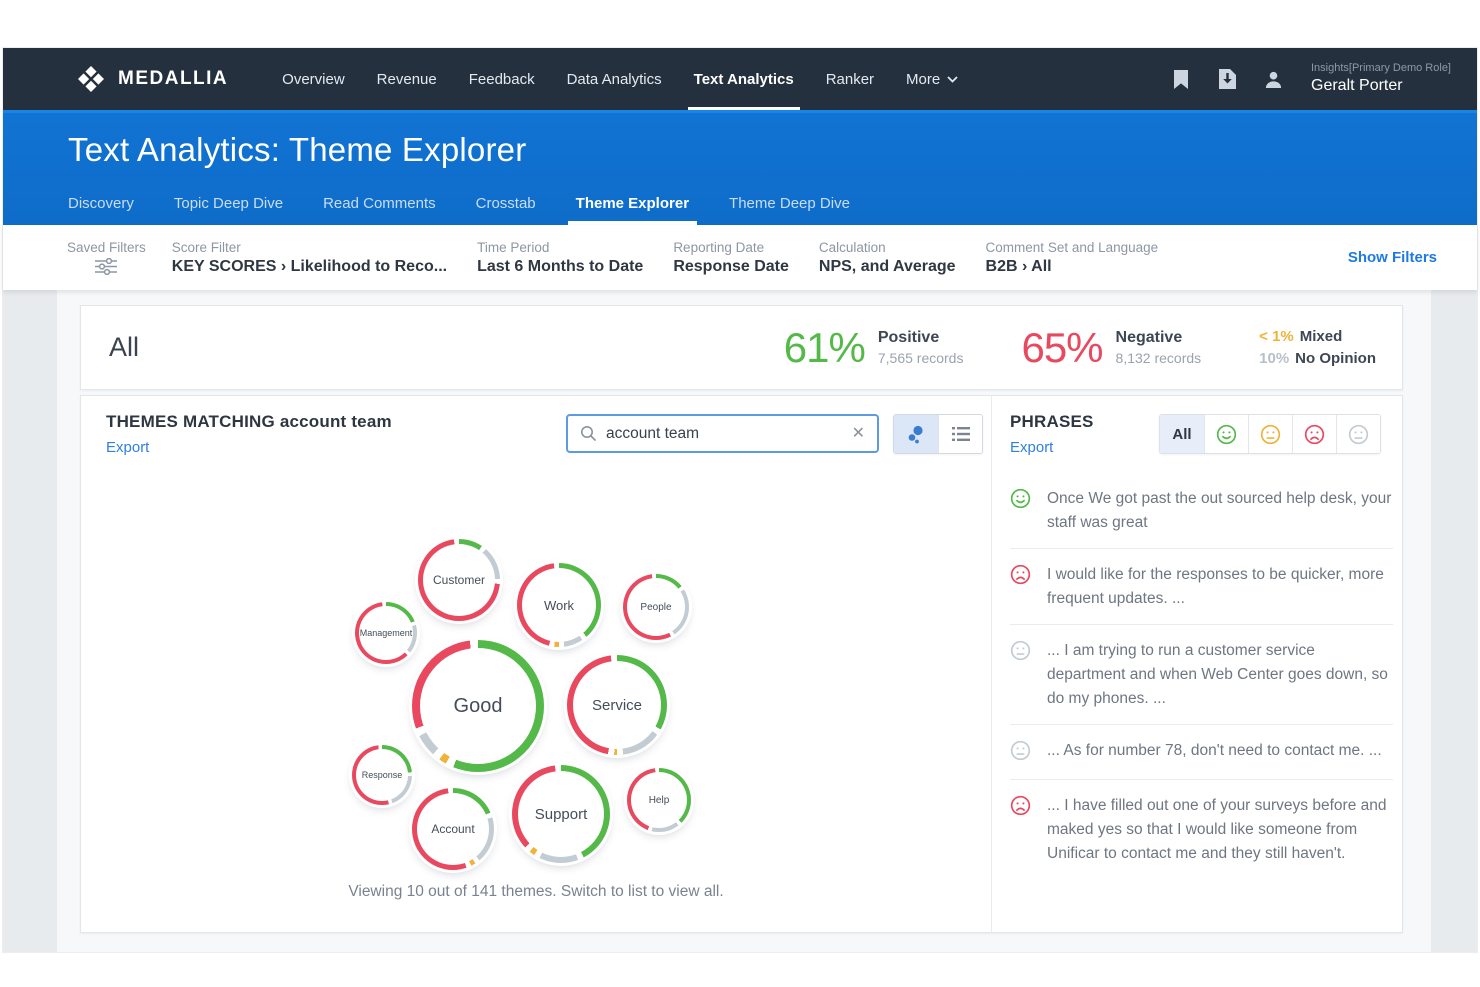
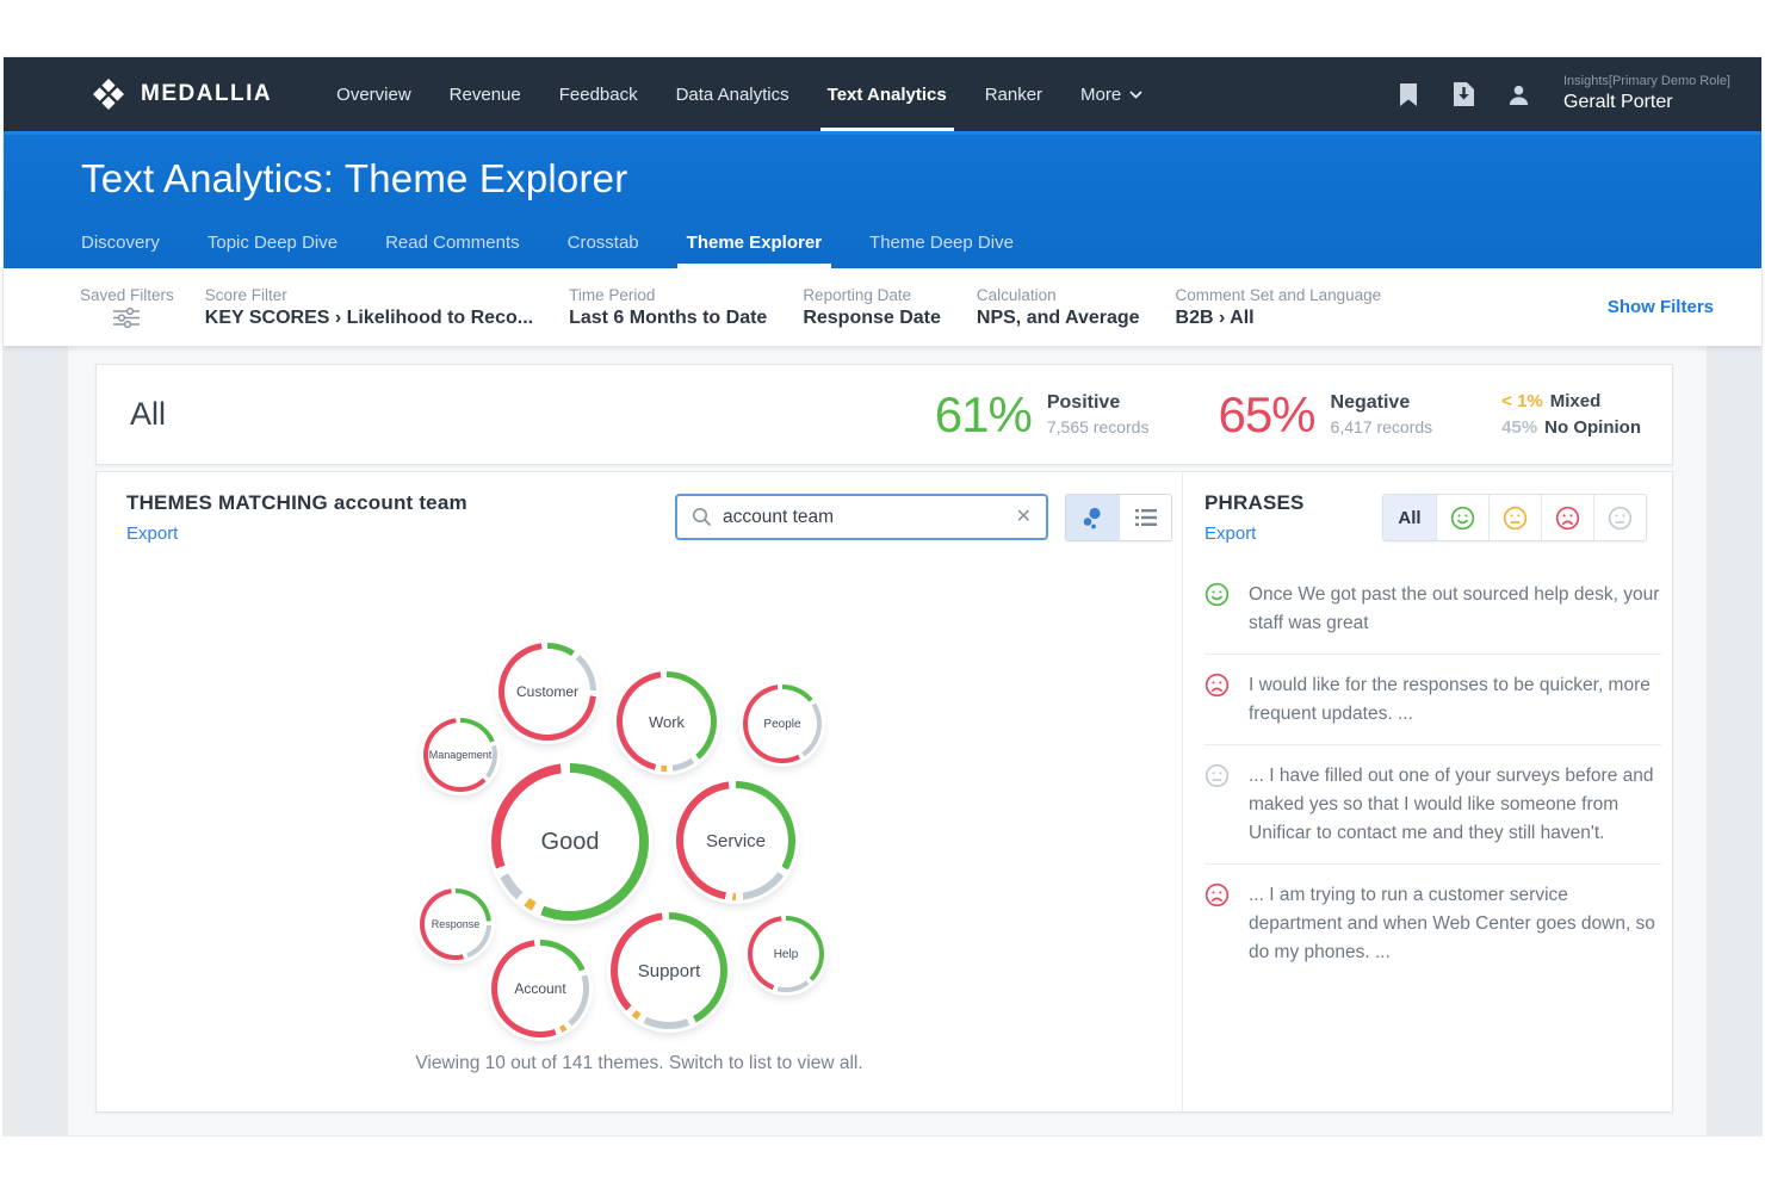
  MEDALLIA
  Overview
  Revenue
  Feedback
  Data Analytics
  Text Analytics
  Ranker
  More
  Insights[Primary Demo Role]
  Geralt Porter
  Text Analytics: Theme Explorer
  Discovery
  Topic Deep Dive
  Read Comments
  Crosstab
  Theme Explorer
  Theme Deep Dive
  Saved Filters
  Score Filter
  KEY SCORES › Likelihood to Reco...
  Time Period
  Last 6 Months to Date
  Reporting Date
  Response Date
  Calculation
  NPS, and Average
  Comment Set and Language
  B2B › All
  Show Filters
  All
  61%
  Positive
  7,565 records
  65%
  Negative
- 8,132 records
+ 6,417 records
  < 1% Mixed
- 10% No Opinion
+ 45% No Opinion
  THEMES MATCHING account team
  Export
  account team
  ✕
  Customer
  Work
  People
  Management
  Good
  Service
  Response
  Account
  Support
  Help
  Viewing 10 out of 141 themes. Switch to list to view all.
  PHRASES
  Export
  All
  Once We got past the out sourced help desk, your staff was great
  I would like for the responses to be quicker, more frequent updates. ...
- ... I am trying to run a customer service department and when Web Center goes down, so do my phones. ...
+ ... I have filled out one of your surveys before and maked yes so that I would like someone from Unificar to contact me and they still haven't.
- ... As for number 78, don't need to contact me. ...
- ... I have filled out one of your surveys before and maked yes so that I would like someone from Unificar to contact me and they still haven't.
+ ... I am trying to run a customer service department and when Web Center goes down, so do my phones. ...
